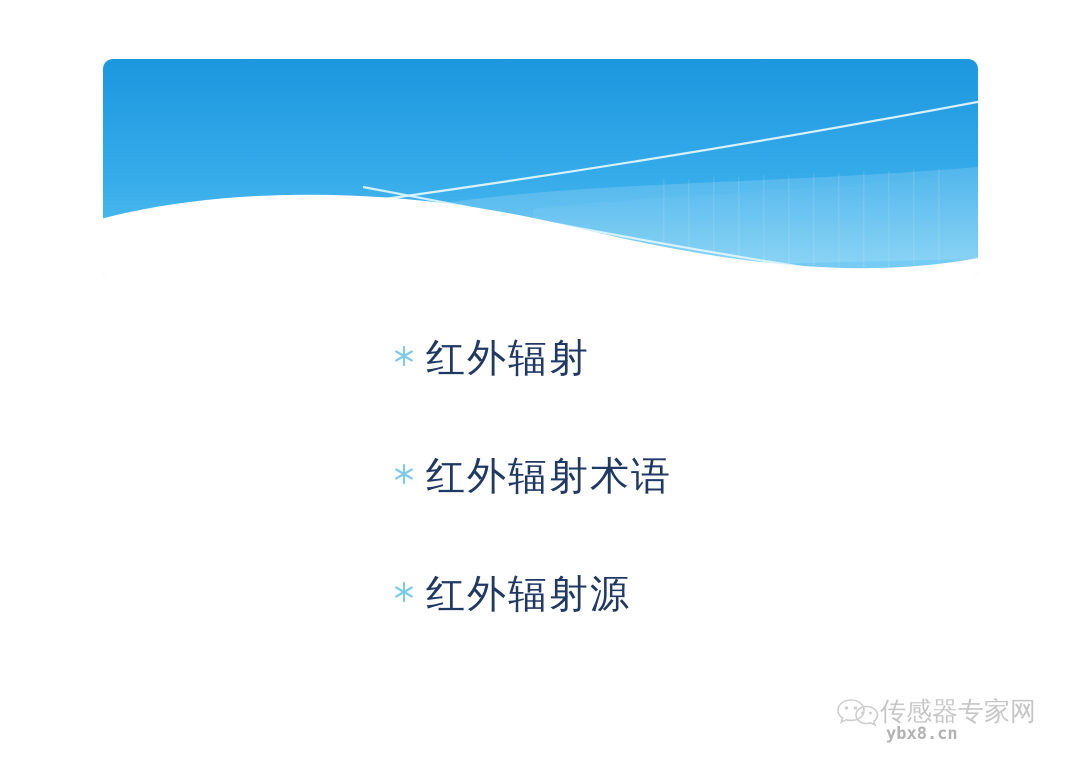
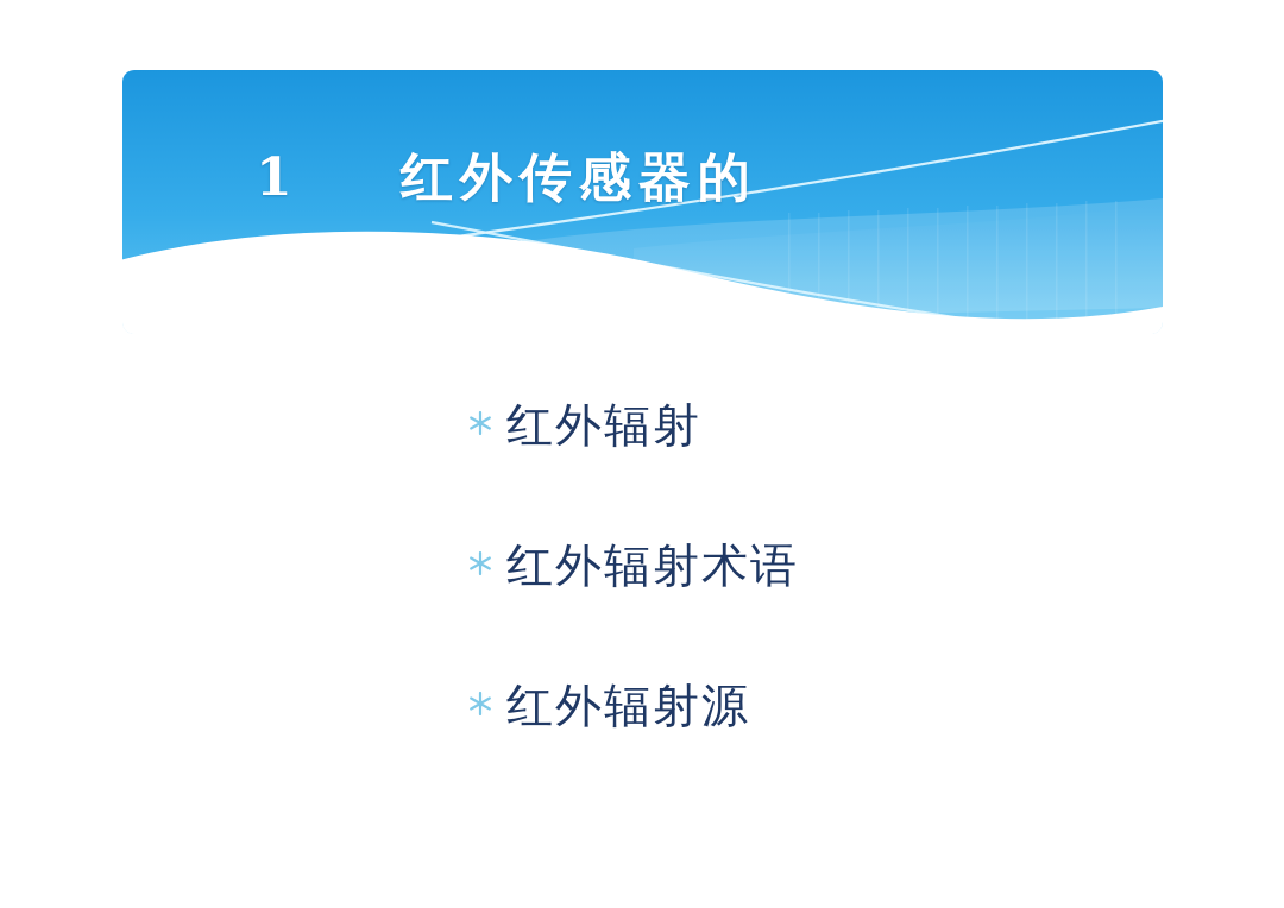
+ 1 红外传感器的
  红外辐射
  红外辐射术语
  红外辐射源
- 传感器专家网
- ybx8.cn
